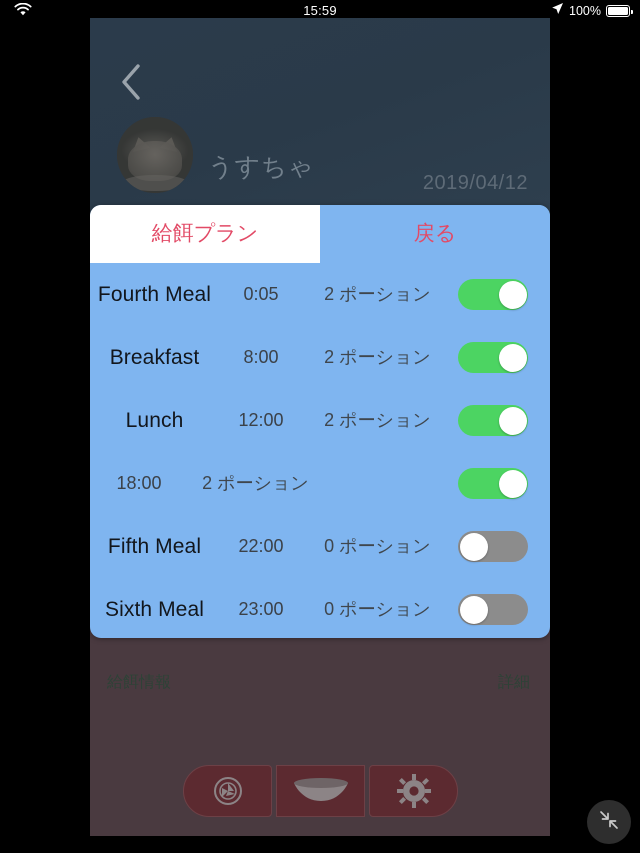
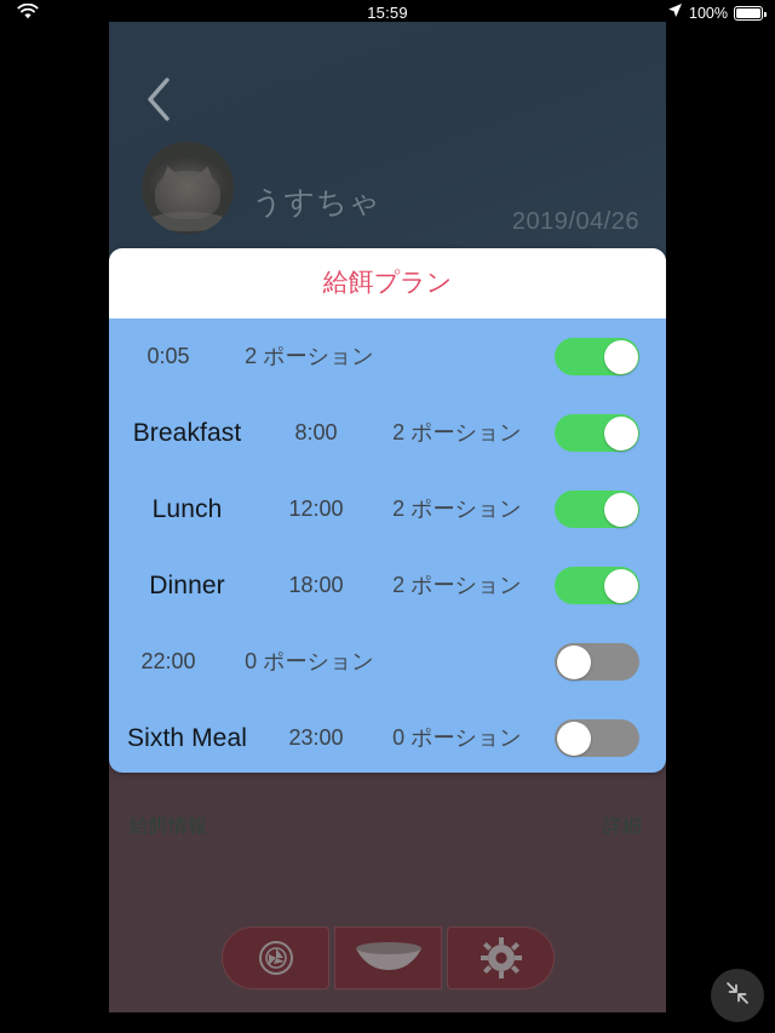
  15:59
  100%
  うすちゃ
- 2019/04/12
+ 2019/04/26
  給餌情報
  詳細
  給餌プラン
- 戻る
- Fourth Meal
  0:05
  2 ポーション
  Breakfast
  8:00
  2 ポーション
  Lunch
  12:00
  2 ポーション
+ Dinner
  18:00
  2 ポーション
- Fifth Meal
  22:00
  0 ポーション
  Sixth Meal
  23:00
  0 ポーション
